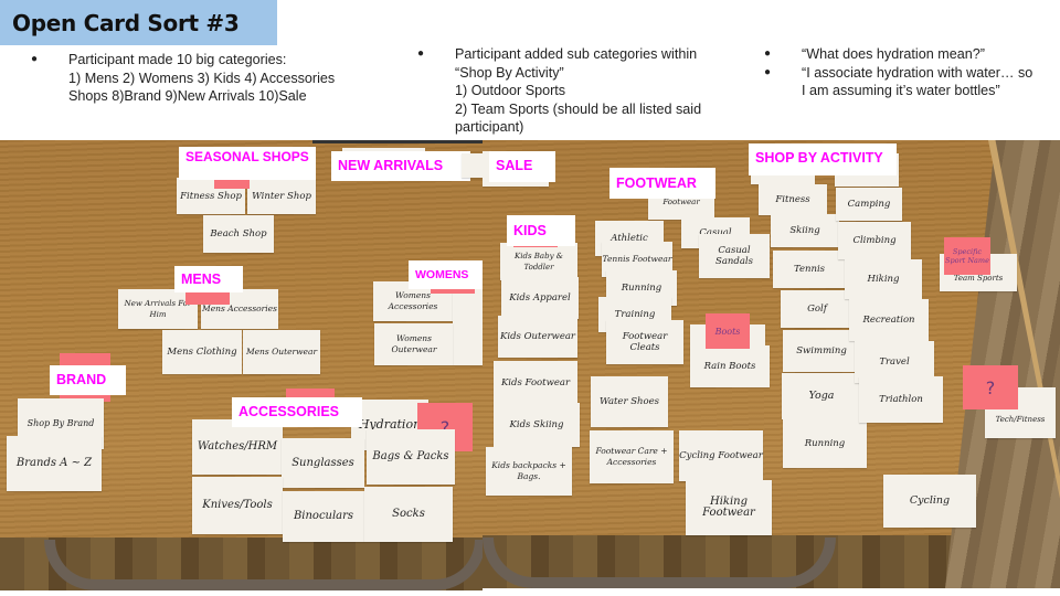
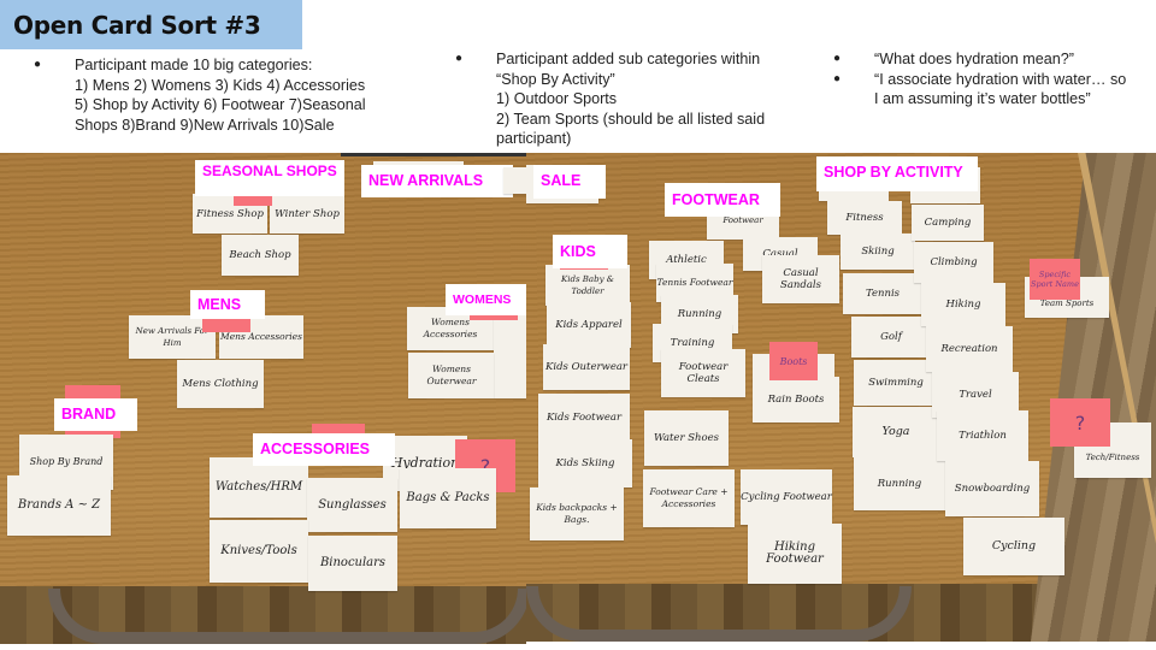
  Open Card Sort #3
  ●
  Participant made 10 big categories:
  1) Mens 2) Womens 3) Kids 4) Accessories
+ 5) Shop by Activity 6) Footwear 7)Seasonal
  Shops 8)Brand 9)New Arrivals 10)Sale
  ●
  Participant added sub categories within
  “Shop By Activity”
  1) Outdoor Sports
  2) Team Sports (should be all listed said
  participant)
  ●
  “What does hydration mean?”
  ●
  “I associate hydration with water… so
  I am assuming it’s water bottles”
  Fitness Shop
  Winter Shop
  Beach Shop
  SEASONAL SHOPS
  NEW ARRIVALS
  New Arrivals F Him
  Mens Accessories
  Mens Clothing
- Mens Outerwear
  MENS
  Womens Accessories
  Womens Outerwear
  WOMENS
  Shop By Brand
  Brands A ~ Z
  BRAND
  Hydratio
  ?
  Watches/HRM
  Sunglasses
  Bags & Packs
  Knives/Tools
  Binoculars
- Socks
  ACCESSORIES
  SALE
  Footwear
  FOOTWEAR
  Athletic
  Casual
  Casual Sandals
  Tennis Footwear
  Running
  Training
  Footwear Cleats
  Water Shoes
  Footwear Care + Accessories
  Cycling Footwear
  Hiking Footwear
  Rain Boots
  Boots
  Kids Baby & Toddler
  KIDS
  Kids Apparel
  Kids Outerwear
  Kids Footwear
  Kids Skiing
  Kids backpacks + Bags.
  Fitness
  Skiing
  Tennis
  Golf
  Swimming
  Yoga
  Running
  Camping
  Climbing
  Hiking
  Recreation
  Travel
  Triathlon
+ Snowboarding
  Cycling
  SHOP BY ACTIVITY
  Team Sports
  Specific Sport Name
  Tech/Fitness
  ?
